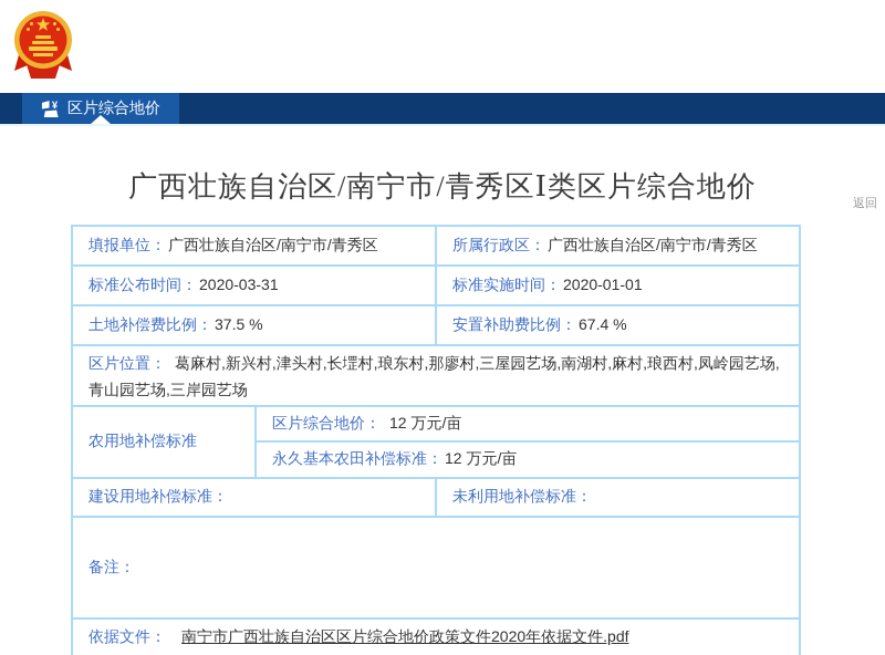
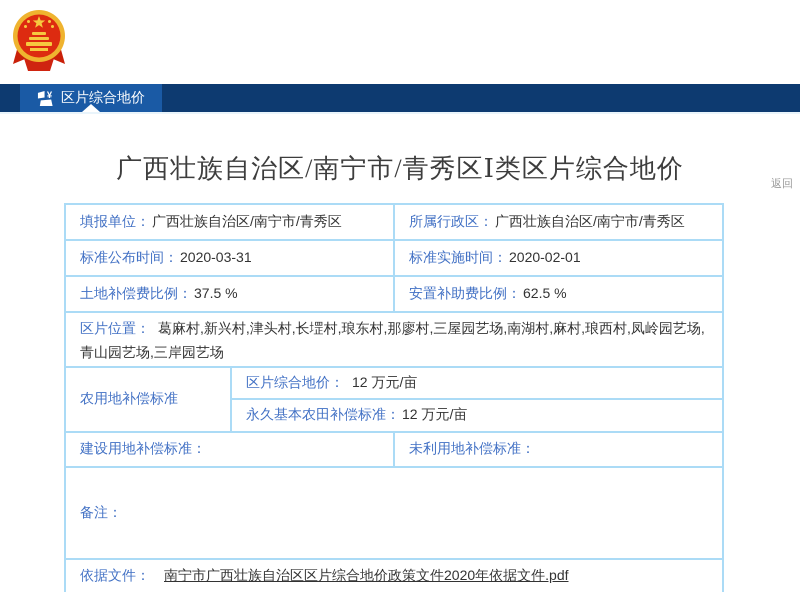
  ¥
  区片综合地价
  返回
  广西壮族自治区/南宁市/青秀区Ⅰ类区片综合地价
  填报单位： 广西壮族自治区/南宁市/青秀区	所属行政区： 广西壮族自治区/南宁市/青秀区
- 标准公布时间： 2020-03-31	标准实施时间： 2020-01-01
+ 标准公布时间： 2020-03-31	标准实施时间： 2020-02-01
- 土地补偿费比例： 37.5 %	安置补助费比例： 67.4 %
+ 土地补偿费比例： 37.5 %	安置补助费比例： 62.5 %
  区片位置： 葛麻村,新兴村,津头村,长堽村,琅东村,那廖村,三屋园艺场,南湖村,麻村,琅西村,凤岭园艺场,青山园艺场,三岸园艺场
  农用地补偿标准	区片综合地价： 12 万元/亩
  永久基本农田补偿标准： 12 万元/亩
  建设用地补偿标准：	未利用地补偿标准：
  备注：
  依据文件： 南宁市广西壮族自治区区片综合地价政策文件2020年依据文件.pdf
